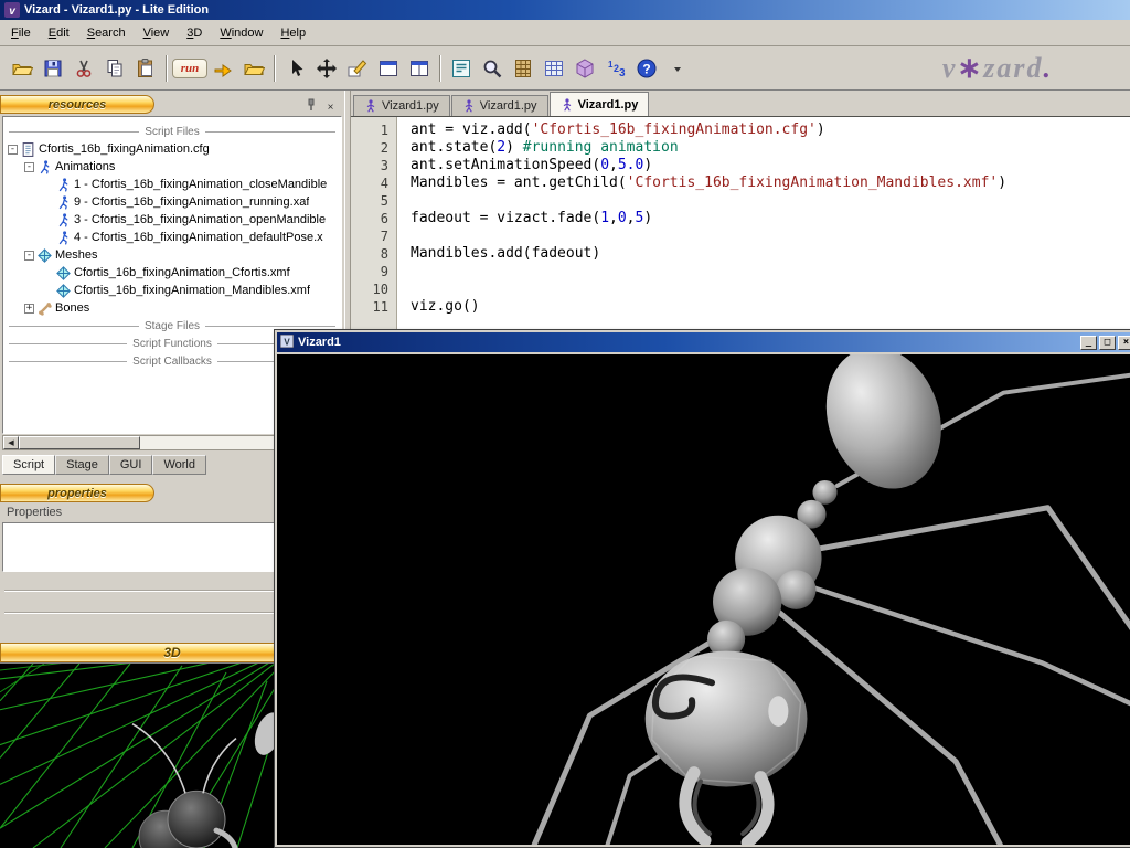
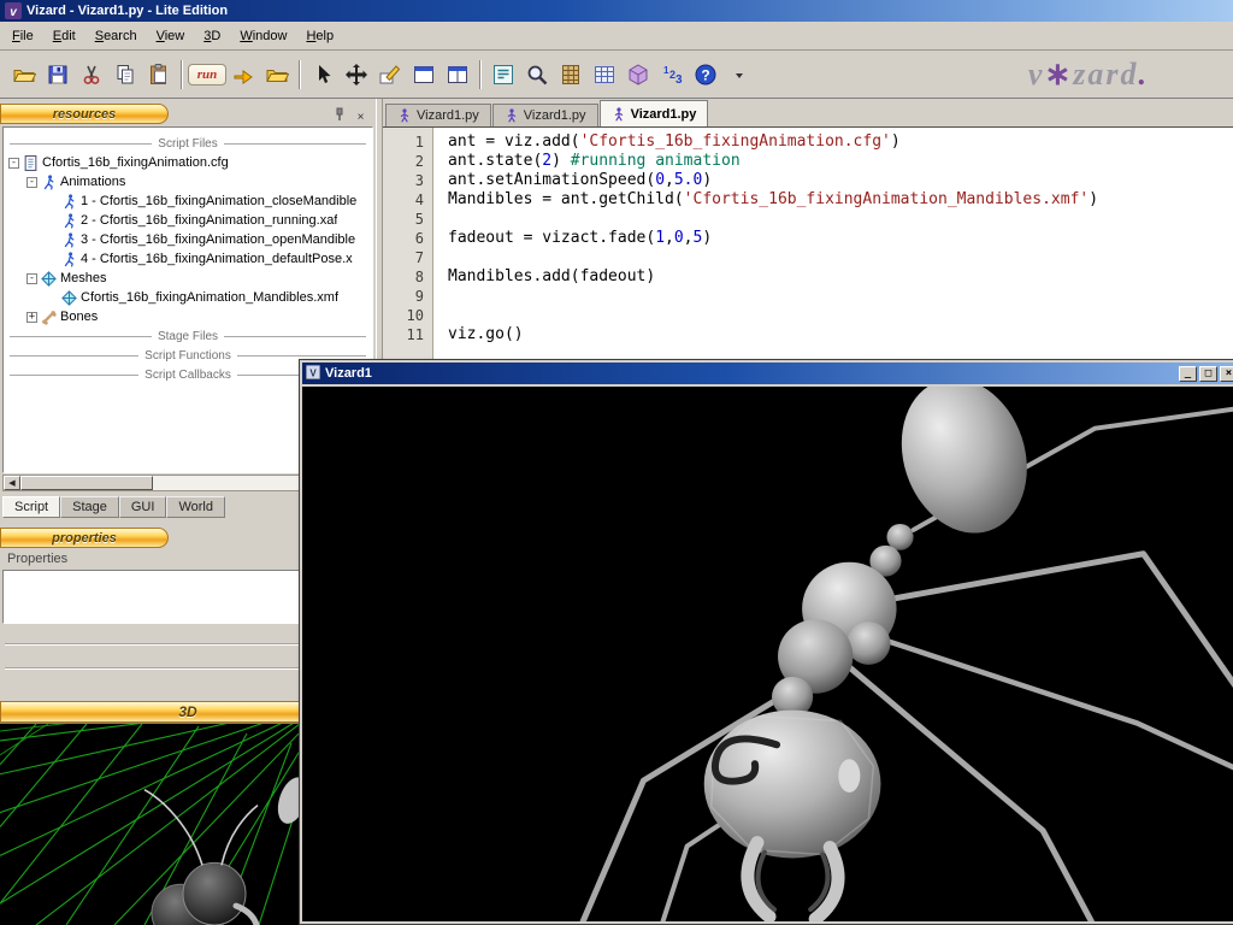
  v
  Vizard - Vizard1.py - Lite Edition
  File
  Edit
  Search
  View
  3D
  Window
  Help
  run
  1
  2
  3
  ?
  v∗zard.
  resources
  ×
  Script Files
  -
  Cfortis_16b_fixingAnimation.cfg
  -
  Animations
  1 - Cfortis_16b_fixingAnimation_closeMandible
- 9 - Cfortis_16b_fixingAnimation_running.xaf
+ 2 - Cfortis_16b_fixingAnimation_running.xaf
  3 - Cfortis_16b_fixingAnimation_openMandible
  4 - Cfortis_16b_fixingAnimation_defaultPose.x
  -
  Meshes
- Cfortis_16b_fixingAnimation_Cfortis.xmf
  Cfortis_16b_fixingAnimation_Mandibles.xmf
  +
  Bones
  Stage Files
  Script Functions
  Script Callbacks
  Script
  Stage
  GUI
  World
  properties
  Properties
  3D
  Vizard1.py
  Vizard1.py
  Vizard1.py
  1
  2
  3
  4
  5
  6
  7
  8
  9
  10
  11
  ant = viz.add('Cfortis_16b_fixingAnimation.cfg')
  ant.state(2) #running animation
  ant.setAnimationSpeed(0,5.0)
  Mandibles = ant.getChild('Cfortis_16b_fixingAnimation_Mandibles.xmf')
  fadeout = vizact.fade(1,0,5)
  Mandibles.add(fadeout)
  viz.go()
  V
  Vizard1
  _
  □
  ×
